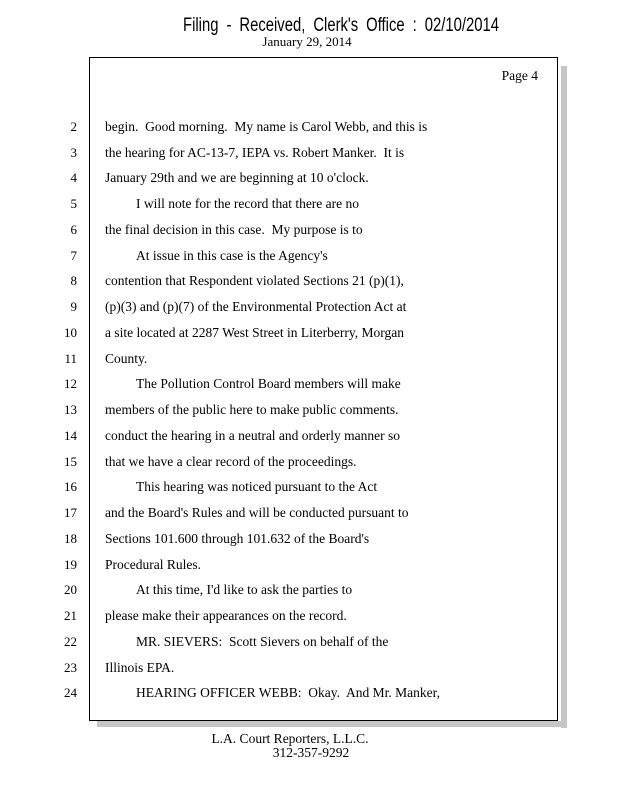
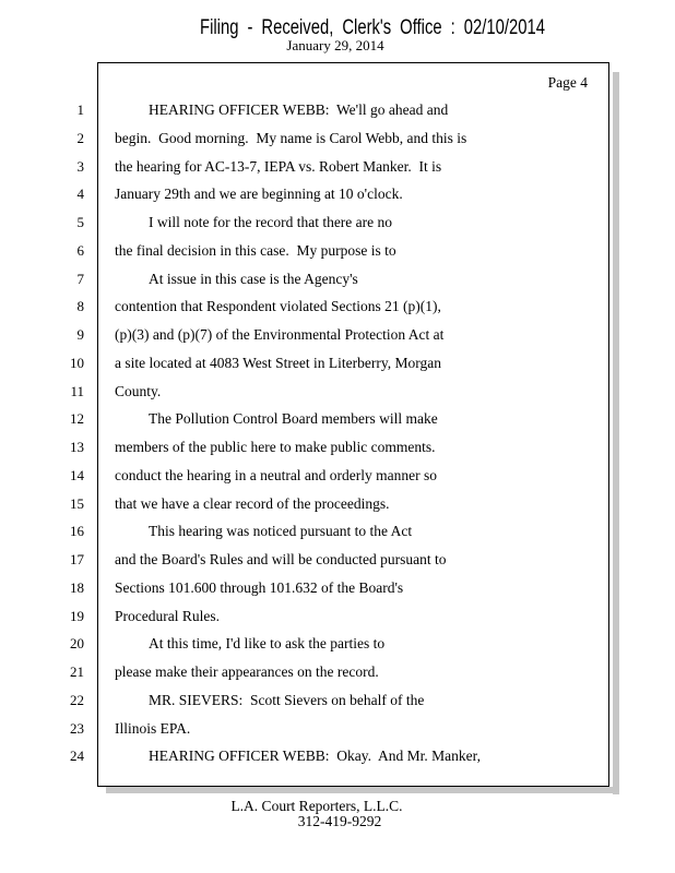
  Filing - Received, Clerk's Office : 02/10/2014
  January 29, 2014
  Page 4
+ 1
+ HEARING OFFICER WEBB: We'll go ahead and
  2
  begin. Good morning. My name is Carol Webb, and this is
  3
  the hearing for AC-13-7, IEPA vs. Robert Manker. It is
  4
  January 29th and we are beginning at 10 o'clock.
  5
  I will note for the record that there are no
  6
  the final decision in this case. My purpose is to
  7
  At issue in this case is the Agency's
  8
  contention that Respondent violated Sections 21 (p)(1),
  9
  (p)(3) and (p)(7) of the Environmental Protection Act at
  10
- a site located at 2287 West Street in Literberry, Morgan
+ a site located at 4083 West Street in Literberry, Morgan
  11
  County.
  12
  The Pollution Control Board members will make
  13
  members of the public here to make public comments.
  14
  conduct the hearing in a neutral and orderly manner so
  15
  that we have a clear record of the proceedings.
  16
  This hearing was noticed pursuant to the Act
  17
  and the Board's Rules and will be conducted pursuant to
  18
  Sections 101.600 through 101.632 of the Board's
  19
  Procedural Rules.
  20
  At this time, I'd like to ask the parties to
  21
  please make their appearances on the record.
  22
  MR. SIEVERS: Scott Sievers on behalf of the
  23
  Illinois EPA.
  24
  HEARING OFFICER WEBB: Okay. And Mr. Manker,
  L.A. Court Reporters, L.L.C.
- 312-357-9292
+ 312-419-9292
